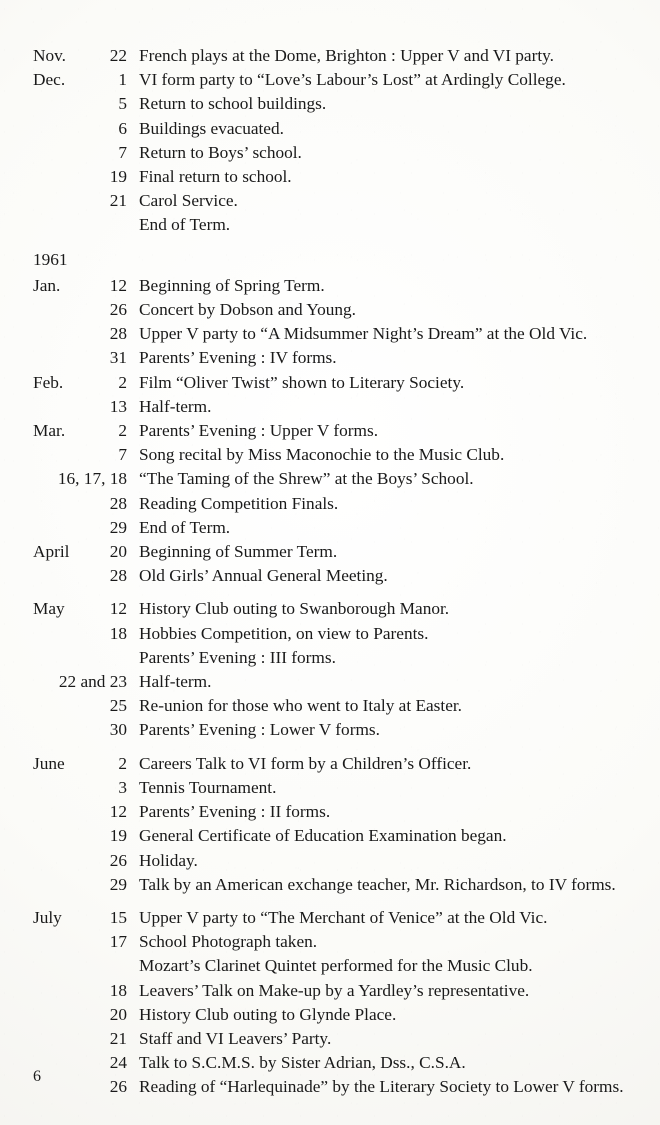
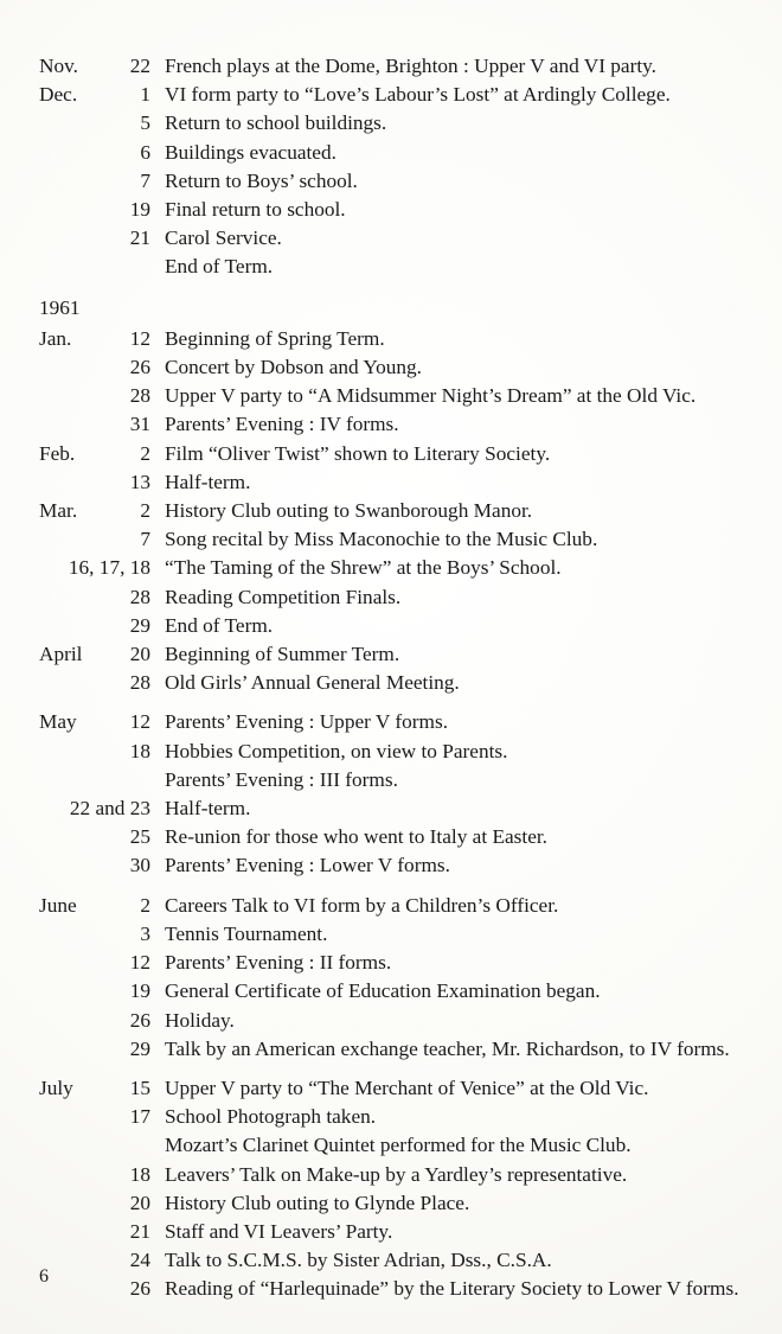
  Nov.	22	French plays at the Dome, Brighton : Upper V and VI party.
  Dec.	1	VI form party to “Love’s Labour’s Lost” at Ardingly College.
  	5	Return to school buildings.
  	6	Buildings evacuated.
  	7	Return to Boys’ school.
  	19	Final return to school.
  	21	Carol Service.
  		End of Term.
  1961
  Jan.	12	Beginning of Spring Term.
  	26	Concert by Dobson and Young.
  	28	Upper V party to “A Midsummer Night’s Dream” at the Old Vic.
  	31	Parents’ Evening : IV forms.
  Feb.	2	Film “Oliver Twist” shown to Literary Society.
  	13	Half-term.
- Mar.	2	Parents’ Evening : Upper V forms.
+ Mar.	2	History Club outing to Swanborough Manor.
  	7	Song recital by Miss Maconochie to the Music Club.
  16, 17, 18	“The Taming of the Shrew” at the Boys’ School.
  	28	Reading Competition Finals.
  	29	End of Term.
  April	20	Beginning of Summer Term.
  	28	Old Girls’ Annual General Meeting.
- May	12	History Club outing to Swanborough Manor.
+ May	12	Parents’ Evening : Upper V forms.
  	18	Hobbies Competition, on view to Parents.
  		Parents’ Evening : III forms.
  22 and 23	Half-term.
  	25	Re-union for those who went to Italy at Easter.
  	30	Parents’ Evening : Lower V forms.
  June	2	Careers Talk to VI form by a Children’s Officer.
  	3	Tennis Tournament.
  	12	Parents’ Evening : II forms.
  	19	General Certificate of Education Examination began.
  	26	Holiday.
  	29	Talk by an American exchange teacher, Mr. Richardson, to IV forms.
  July	15	Upper V party to “The Merchant of Venice” at the Old Vic.
  	17	School Photograph taken.
  		Mozart’s Clarinet Quintet performed for the Music Club.
  	18	Leavers’ Talk on Make-up by a Yardley’s representative.
  	20	History Club outing to Glynde Place.
  	21	Staff and VI Leavers’ Party.
  	24	Talk to S.C.M.S. by Sister Adrian, Dss., C.S.A.
  	26	Reading of “Harlequinade” by the Literary Society to Lower V forms.
  6
